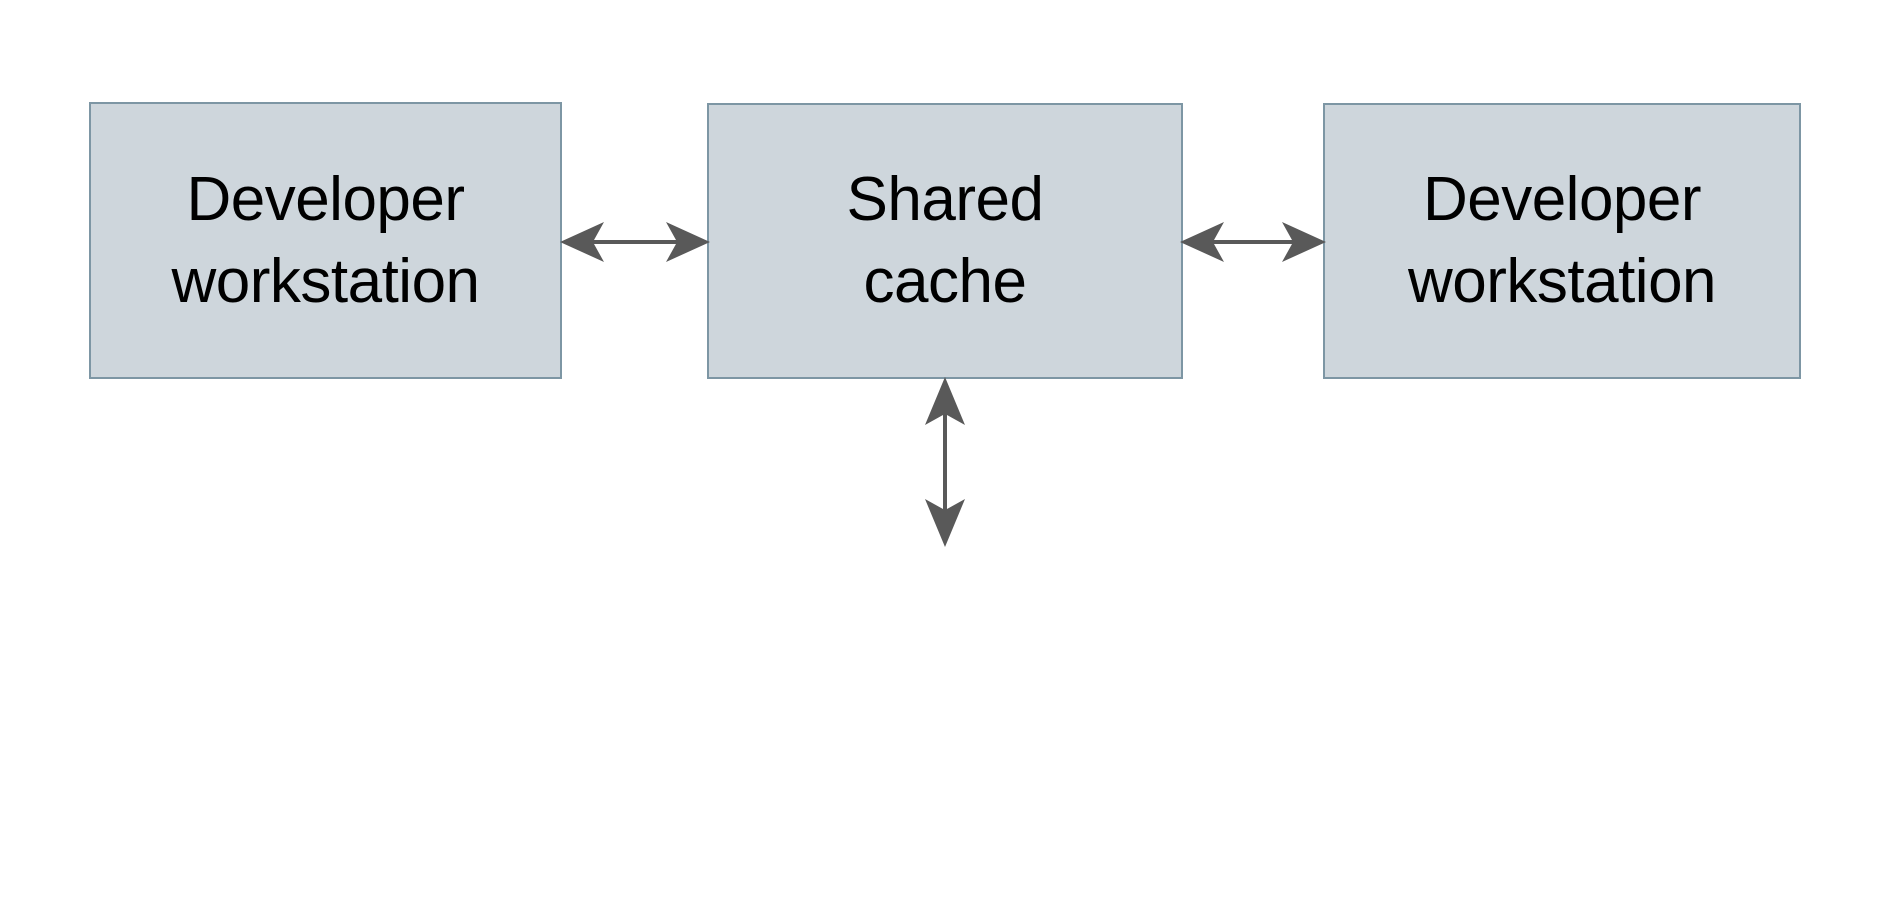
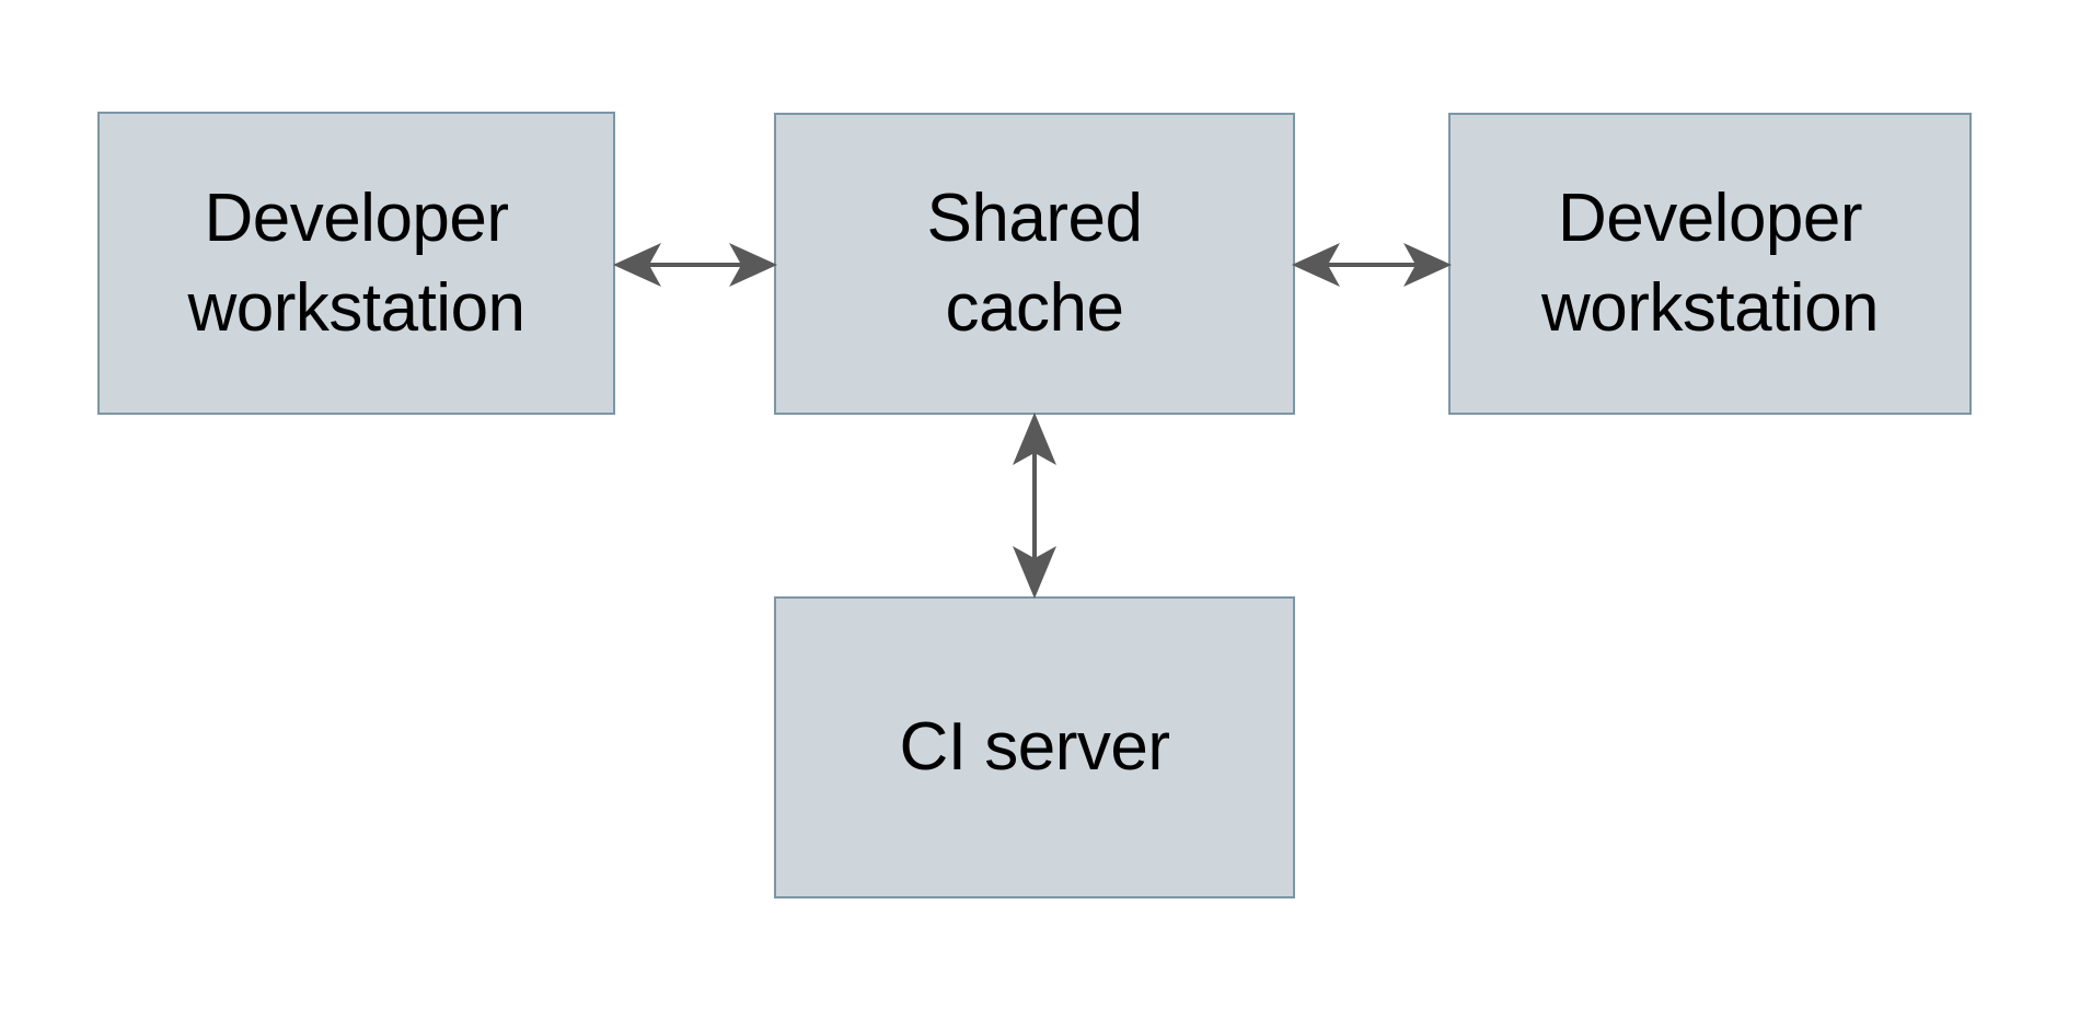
  Developer
  workstation
  Shared
  cache
  Developer
  workstation
+ CI server
